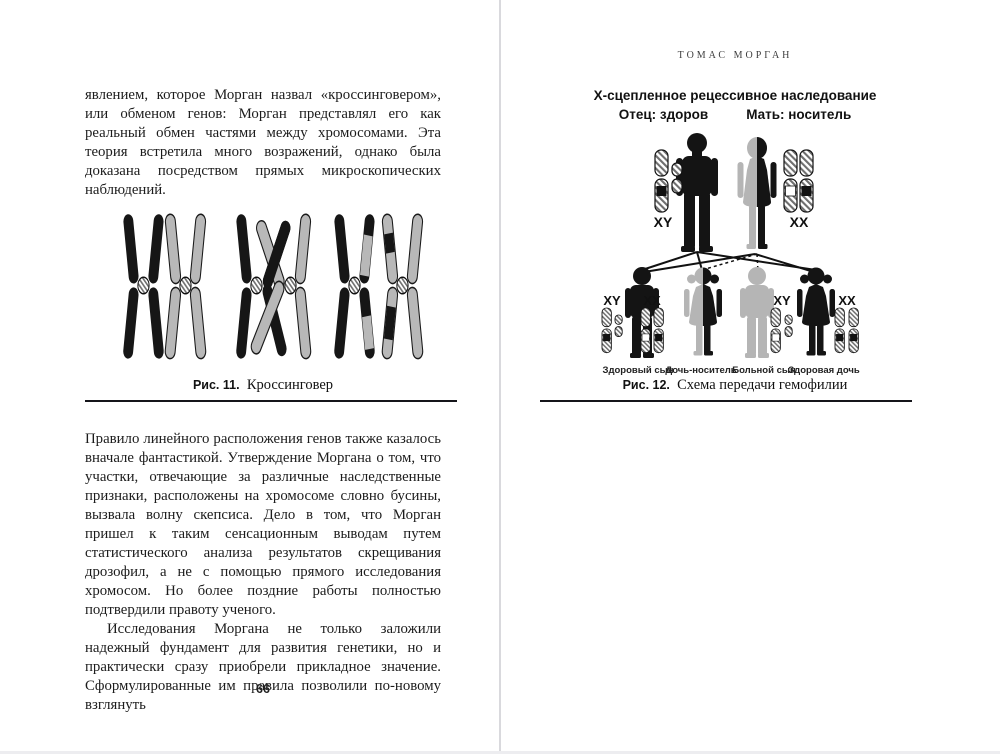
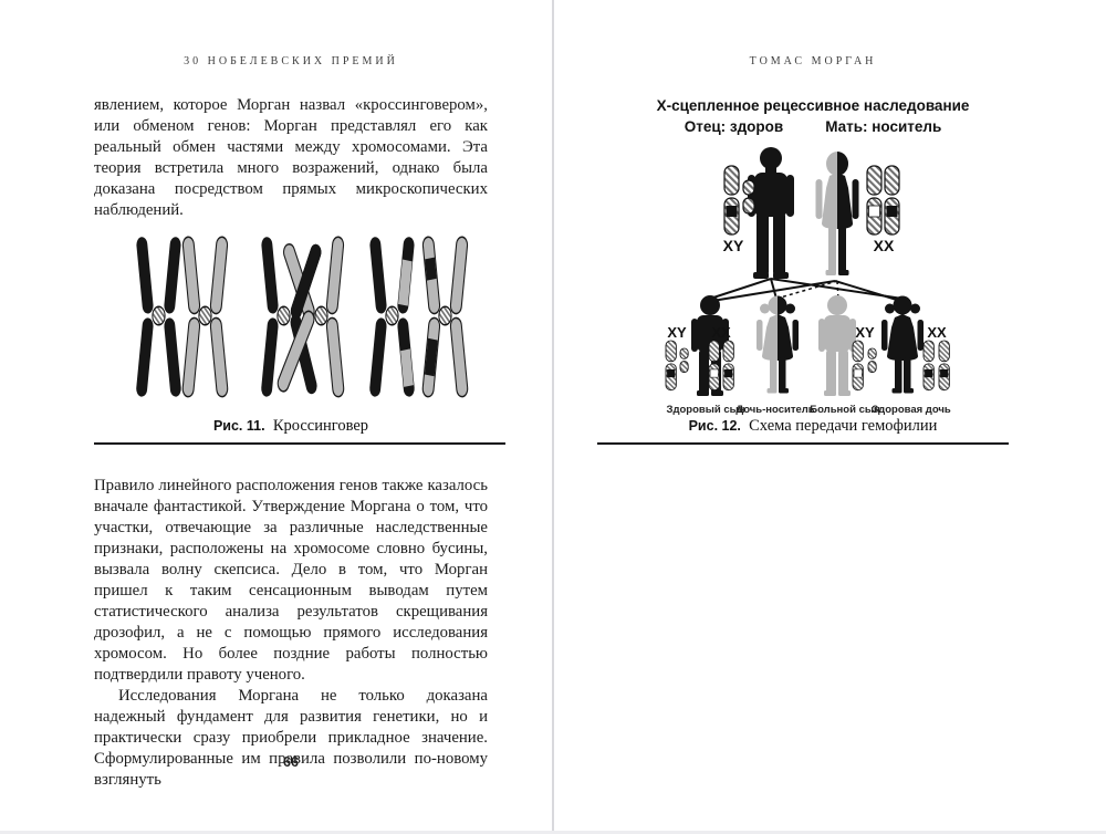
+ 30 НОБЕЛЕВСКИХ ПРЕМИЙ
  ТОМАС МОРГАН
  явлением, которое Морган назвал «кроссинговером», или обменом генов: Морган представлял его как реальный обмен частями между хромосомами. Эта теория встретила много возражений, однако была доказана посредством прямых микроскопических наблюдений.
  Рис. 11. Кроссинговер
  Правило линейного расположения генов также казалось вначале фантастикой. Утверждение Моргана о том, что участки, отвечающие за различные наследственные признаки, расположены на хромосоме словно бусины, вызвала волну скепсиса. Дело в том, что Морган пришел к таким сенсационным выводам путем статистического анализа результатов скрещивания дрозофил, а не с помощью прямого исследования хромосом. Но более поздние работы полностью подтвердили правоту ученого.
- Исследования Моргана не только заложили надежный фундамент для развития генетики, но и практически сразу приобрели прикладное значение. Сформулированные им правила позволили по-новому взглянуть
+ Исследования Моргана не только доказана надежный фундамент для развития генетики, но и практически сразу приобрели прикладное значение. Сформулированные им правила позволили по-новому взглянуть
  66
  Х-сцепленное рецессивное наследование
  Отец: здоров
  Мать: носитель
  XY
  XX
  XY
  Здоровый сын
  XX
  Дочь-носитель
  XY
  Больной сын
  XX
  Здоровая дочь
  Рис. 12. Схема передачи гемофилии
